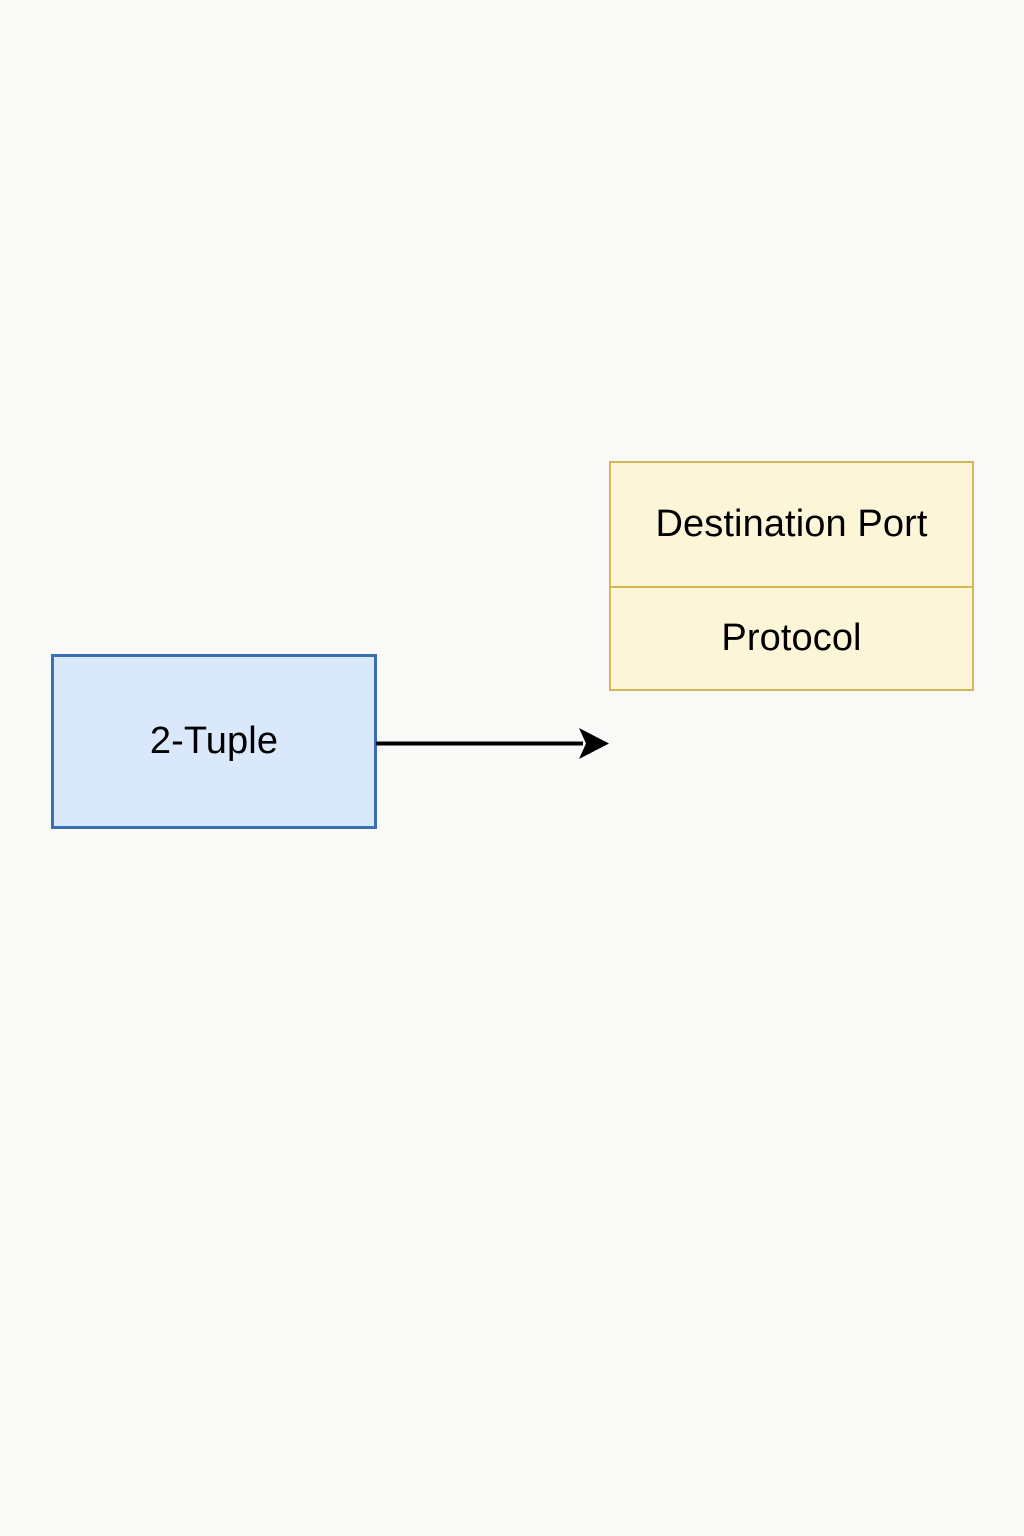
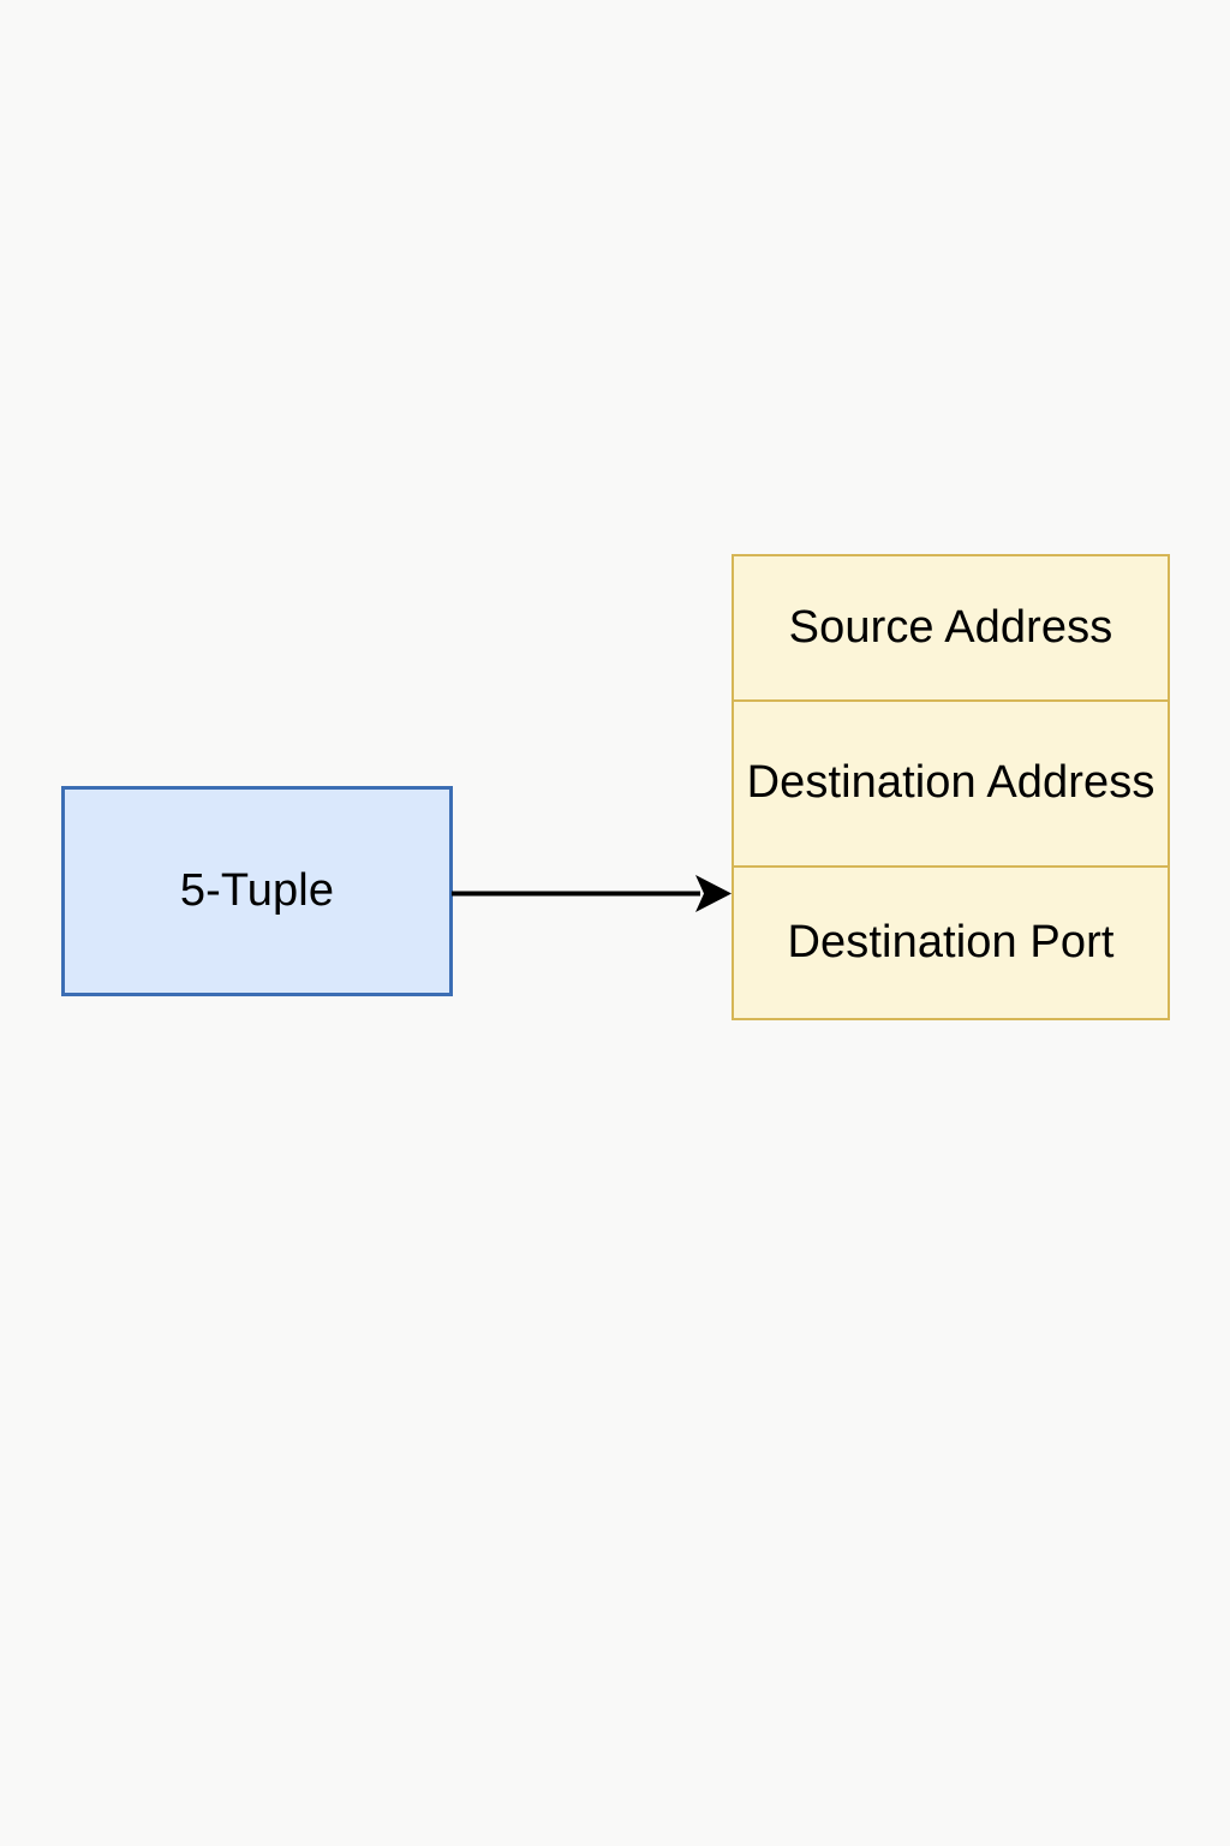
- 2-Tuple
+ 5-Tuple
+ Source Address
+ Destination Address
  Destination Port
- Protocol
